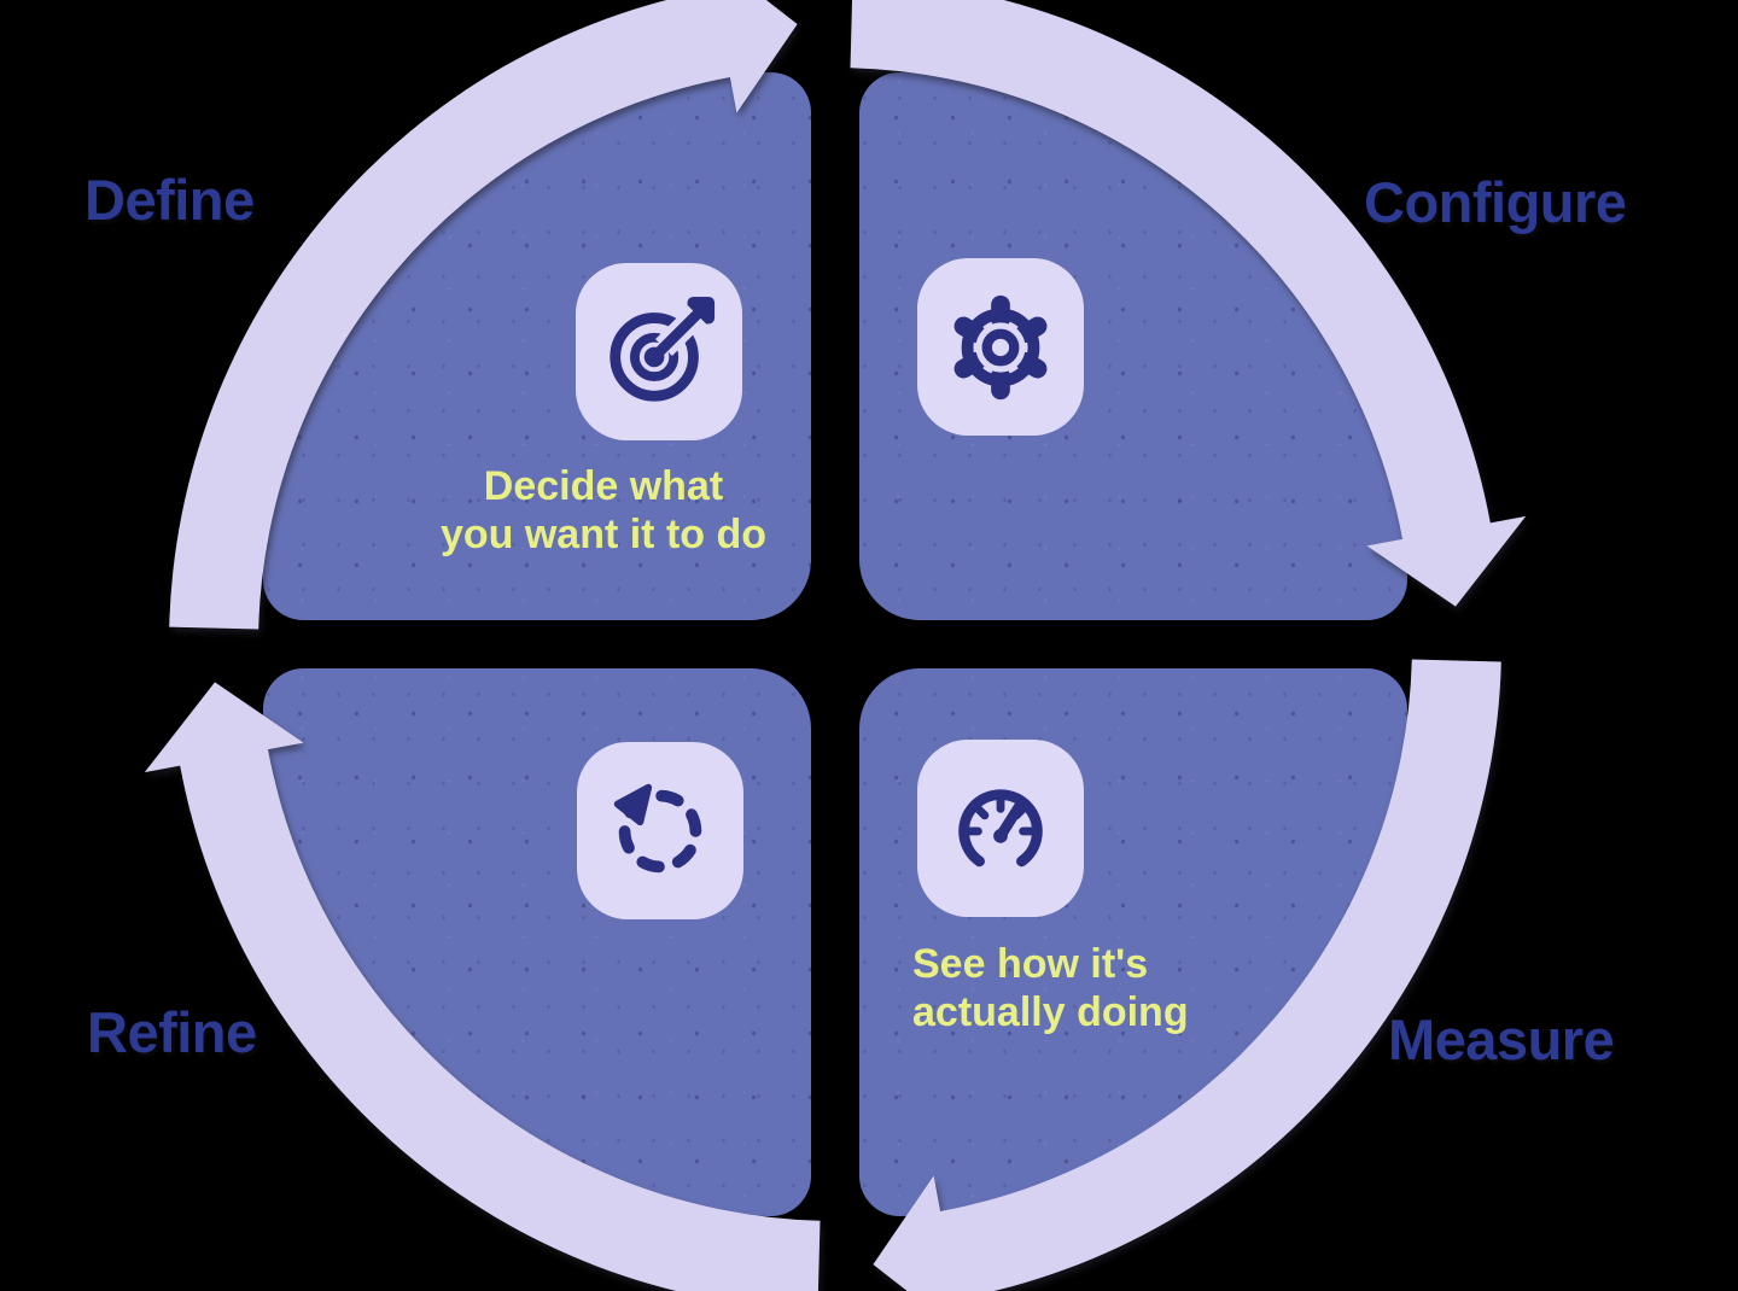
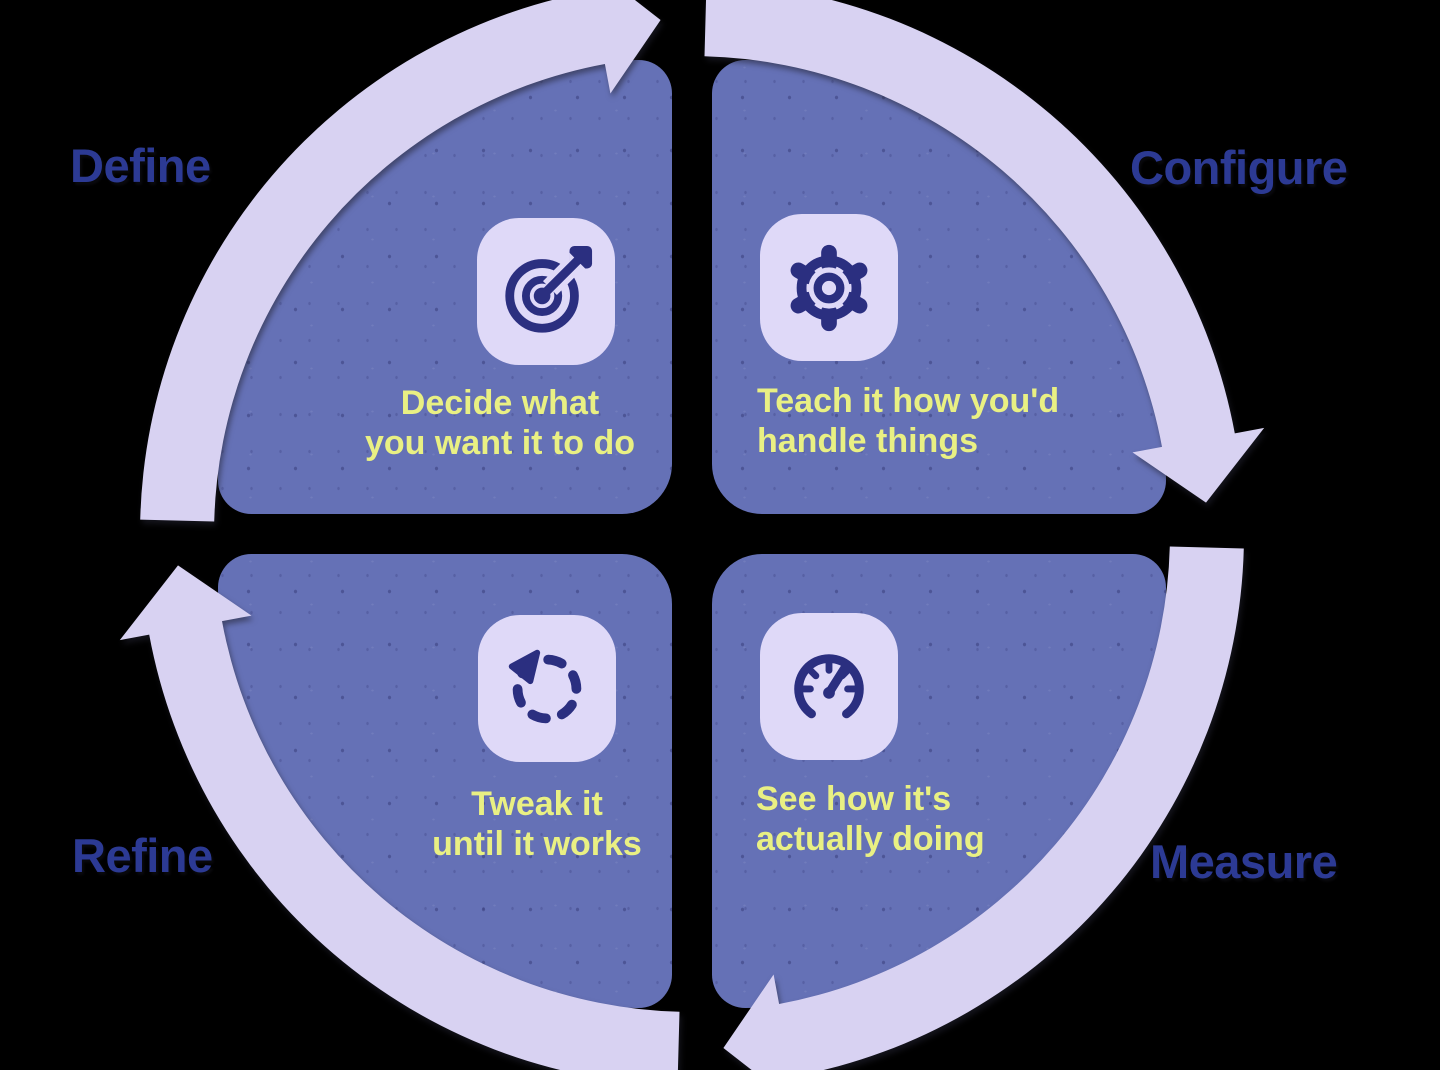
  Decide what
  you want it to do
+ Teach it how you'd
+ handle things
+ Tweak it
+ until it works
  See how it's
  actually doing
  Define
  Configure
  Refine
  Measure
